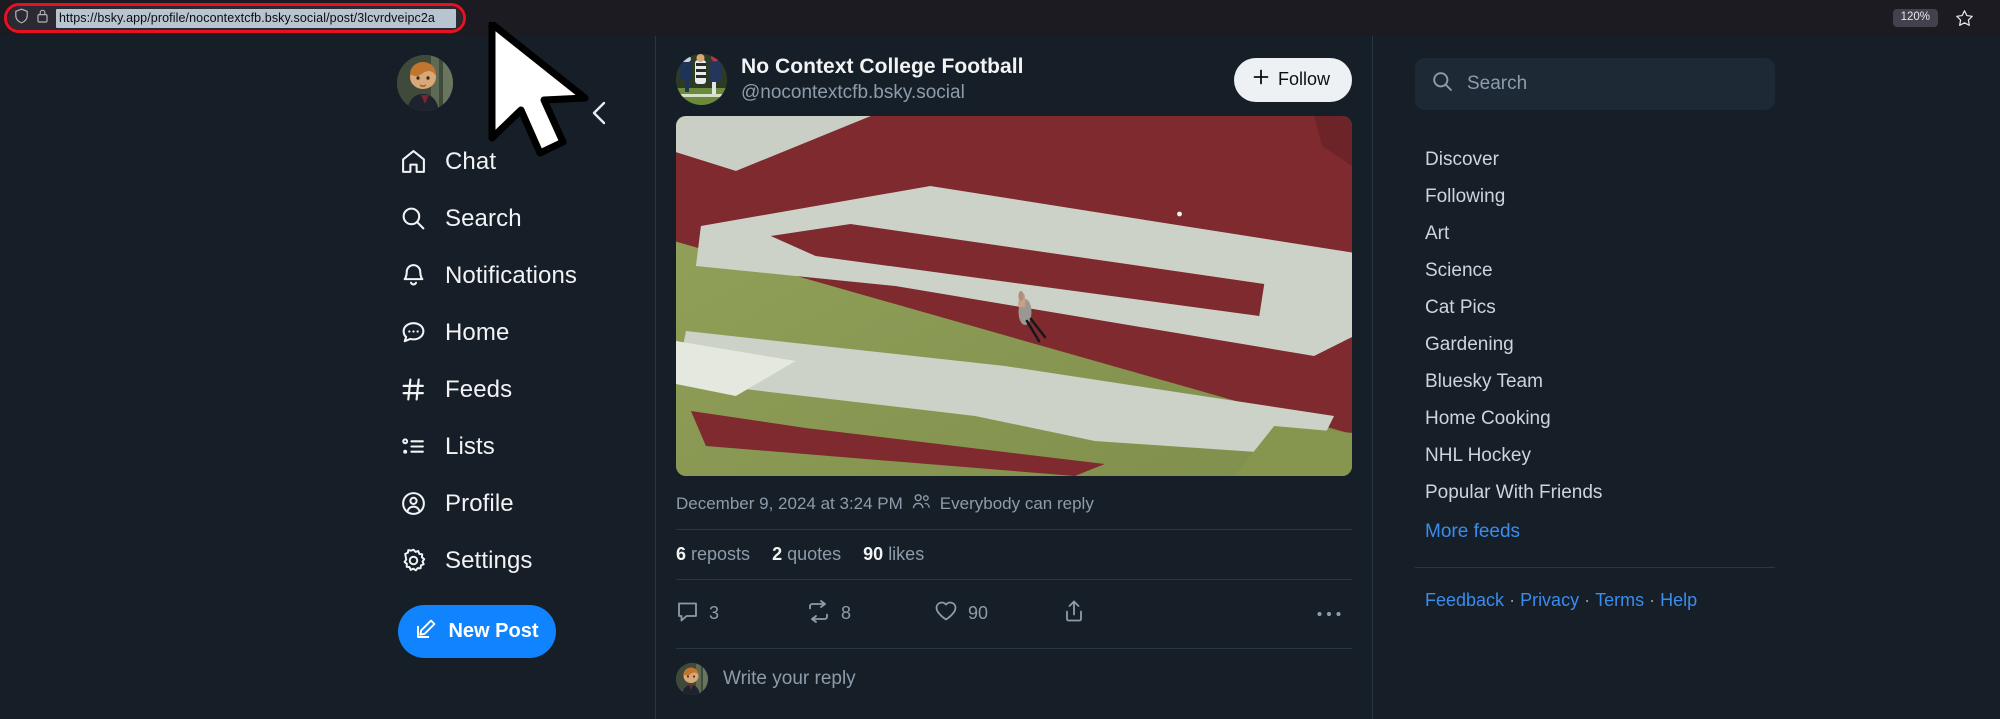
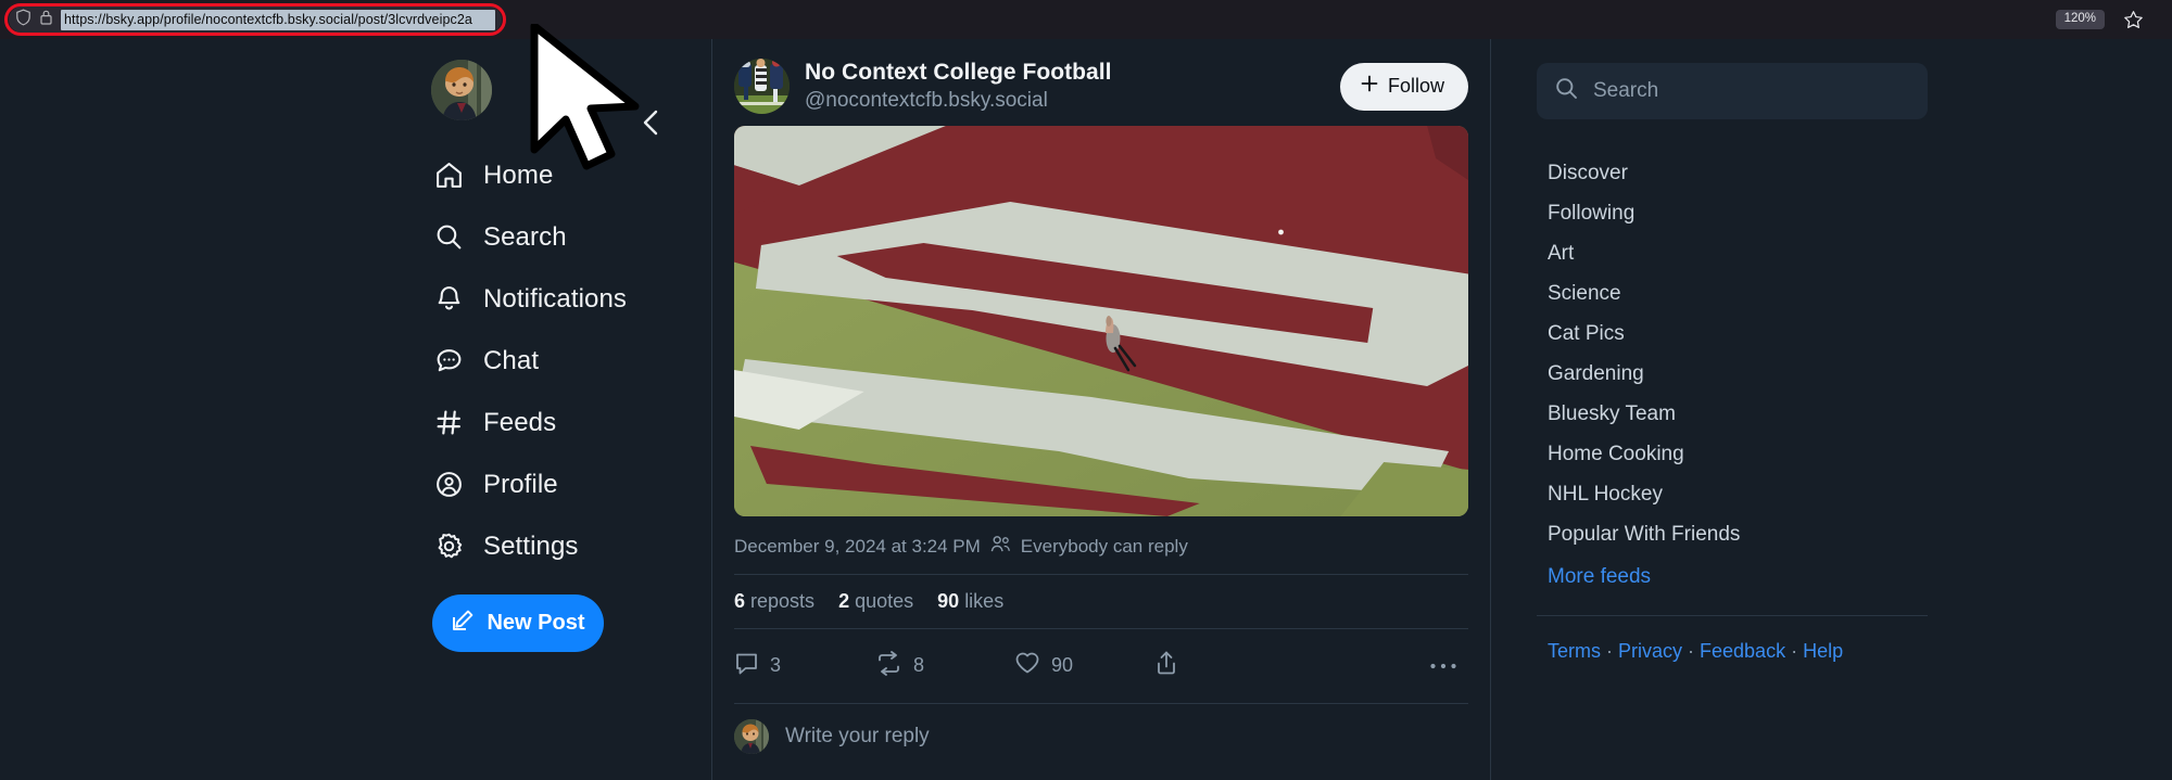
  https://bsky.app/profile/nocontextcfb.bsky.social/post/3lcvrdveipc2a
  120%
- Chat
+ Home
  Search
  Notifications
- Home
+ Chat
  Feeds
- Lists
  Profile
  Settings
  New Post
  No Context College Football
  @nocontextcfb.bsky.social
  Follow
  December 9, 2024 at 3:24 PM
  Everybody can reply
  6 reposts
  2 quotes
  90 likes
  3
  8
  90
  Write your reply
  Search
  Discover
  Following
  Art
  Science
  Cat Pics
  Gardening
  Bluesky Team
  Home Cooking
  NHL Hockey
  Popular With Friends
  More feeds
- Feedback
+ Terms
  ·
  Privacy
  ·
- Terms
+ Feedback
  ·
  Help
